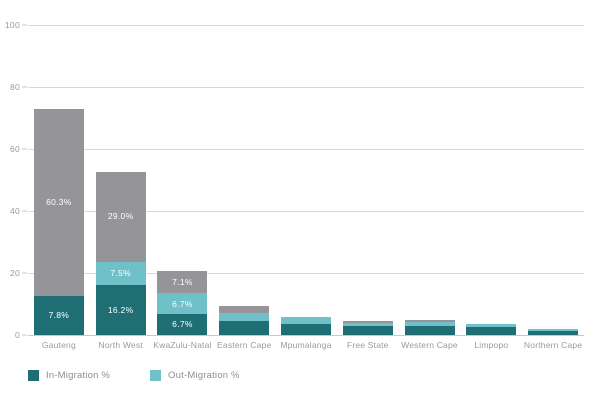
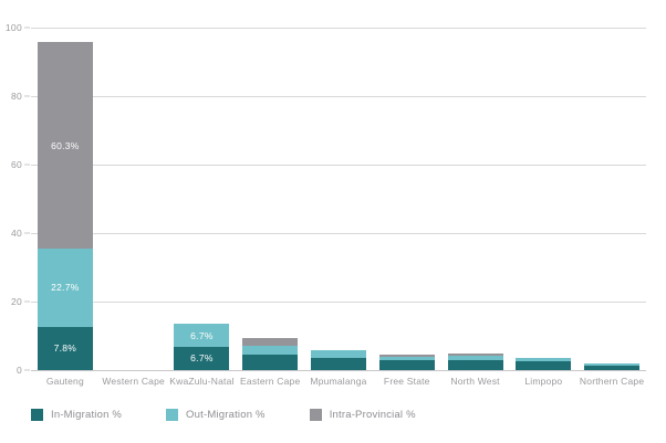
  0
  20
  40
  60
  80
  100
  7.8%
+ 22.7%
  60.3%
- 16.2%
- 7.5%
- 29.0%
  6.7%
  6.7%
- 7.1%
  Gauteng
- North West
+ Western Cape
  KwaZulu-Natal
  Eastern Cape
  Mpumalanga
  Free State
- Western Cape
+ North West
  Limpopo
  Northern Cape
  In-Migration %
  Out-Migration %
+ Intra-Provincial %
